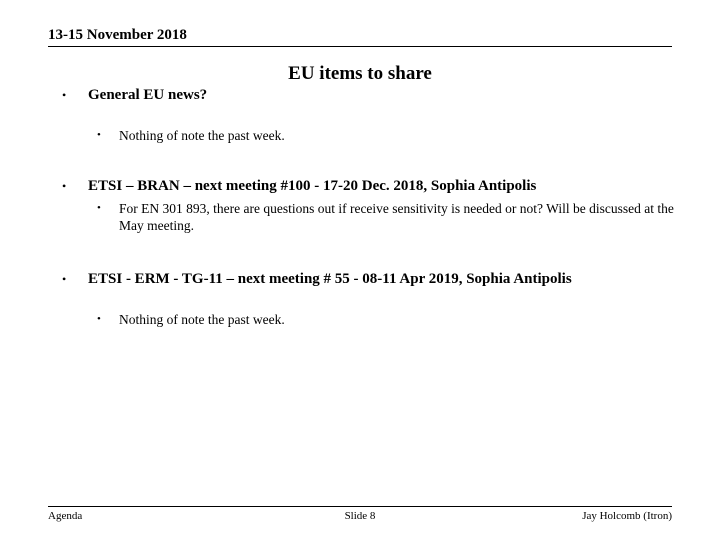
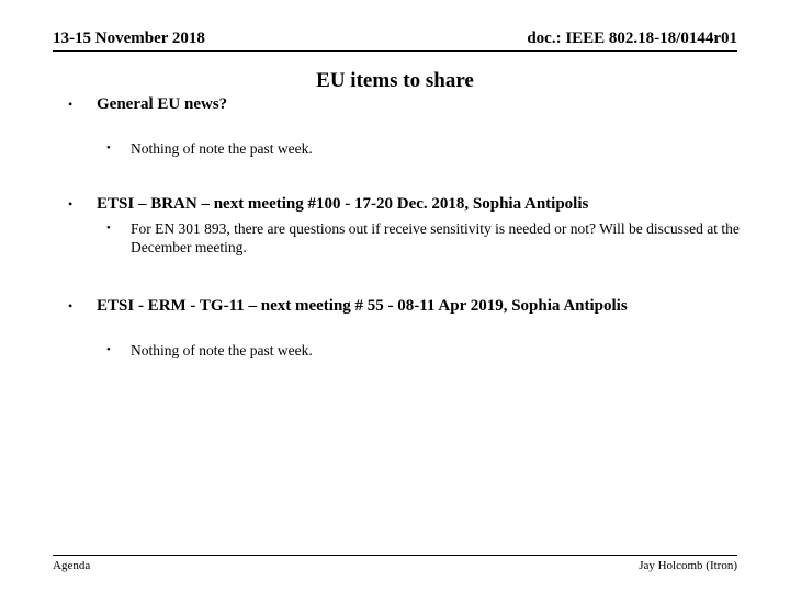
  13-15 November 2018
+ doc.: IEEE 802.18-18/0144r01
  EU items to share
  •
  General EU news?
  •
  Nothing of note the past week.
  •
  ETSI – BRAN – next meeting #100 - 17-20 Dec. 2018, Sophia Antipolis
  •
- For EN 301 893, there are questions out if receive sensitivity is needed or not? Will be discussed at the May meeting.
+ For EN 301 893, there are questions out if receive sensitivity is needed or not? Will be discussed at the December meeting.
  •
  ETSI - ERM - TG-11 – next meeting # 55 - 08-11 Apr 2019, Sophia Antipolis
  •
  Nothing of note the past week.
- Slide 8
  Agenda
  Jay Holcomb (Itron)
